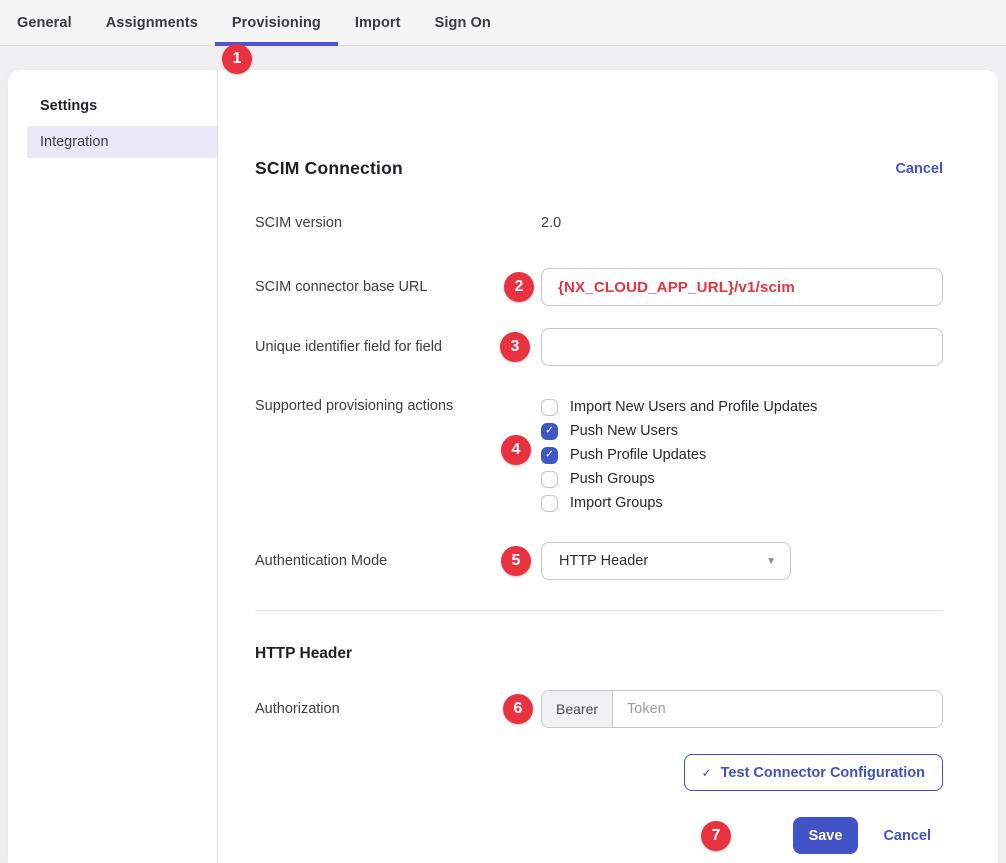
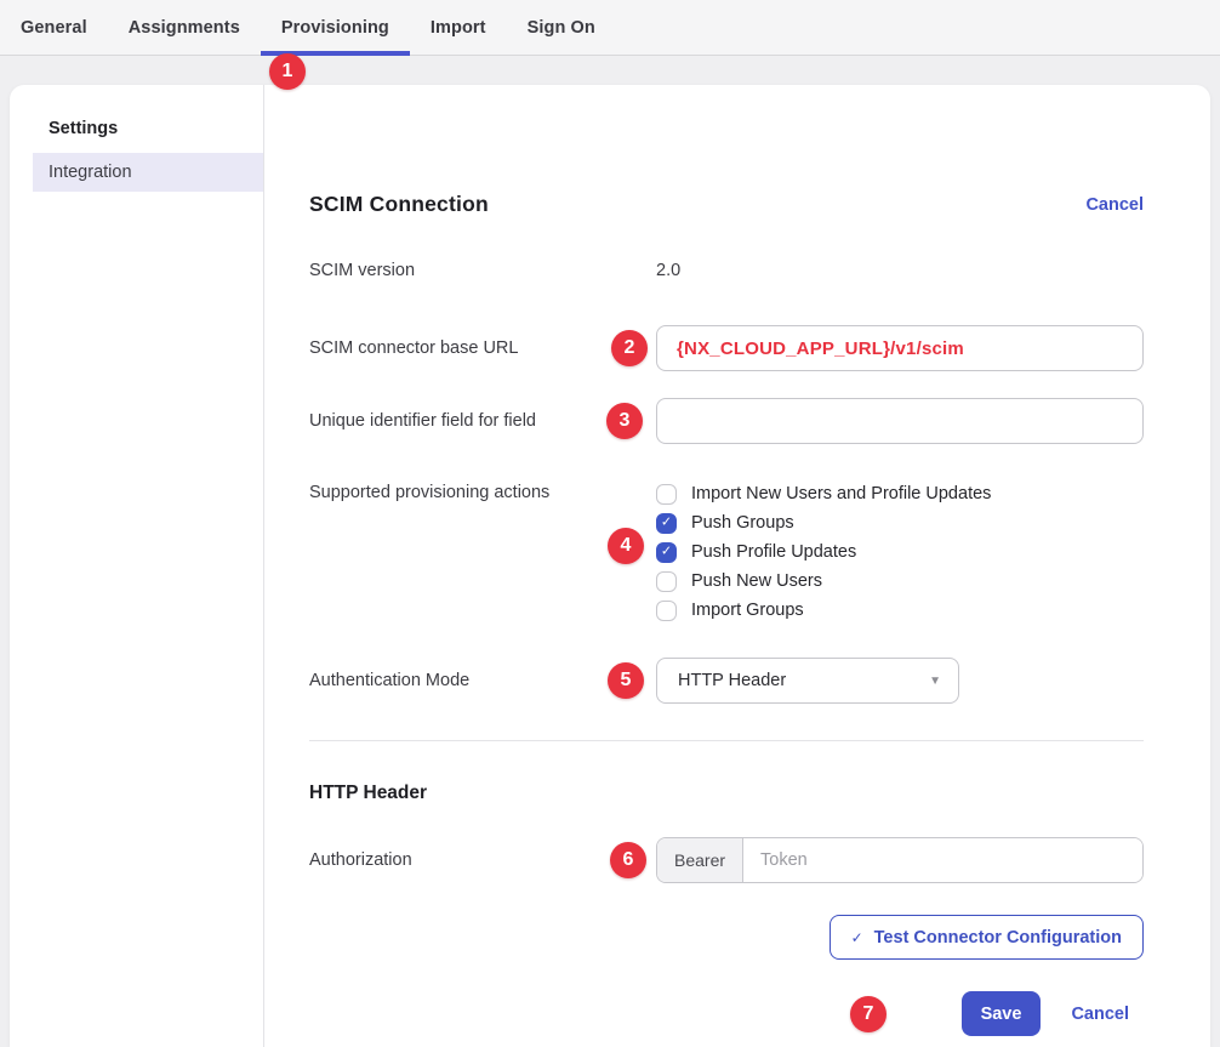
  General
  Assignments
  Provisioning
  Import
  Sign On
  1
  Settings
  Integration
  SCIM Connection
  Cancel
  SCIM version
  2.0
  SCIM connector base URL
  2
  {NX_CLOUD_APP_URL}/v1/scim
  Unique identifier field for field
  3
  Supported provisioning actions
  4
  Import New Users and Profile Updates
  ✓
- Push New Users
+ Push Groups
  ✓
  Push Profile Updates
- Push Groups
+ Push New Users
  Import Groups
  Authentication Mode
  5
  HTTP Header
  ▼
  HTTP Header
  Authorization
  6
  Bearer
  Token
  ✓
  Test Connector Configuration
  7
  Save
  Cancel
